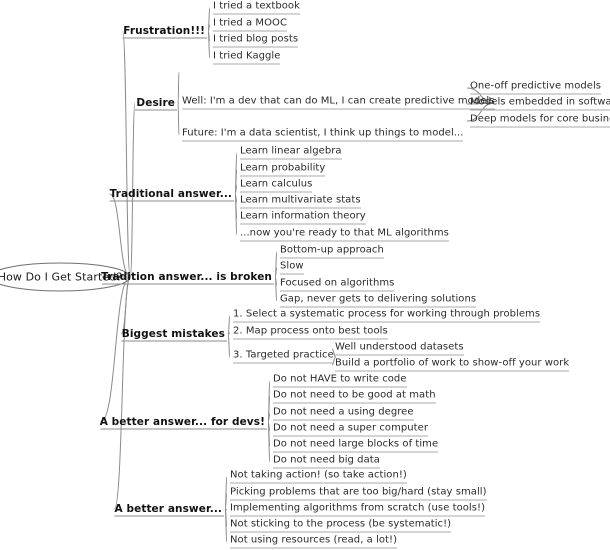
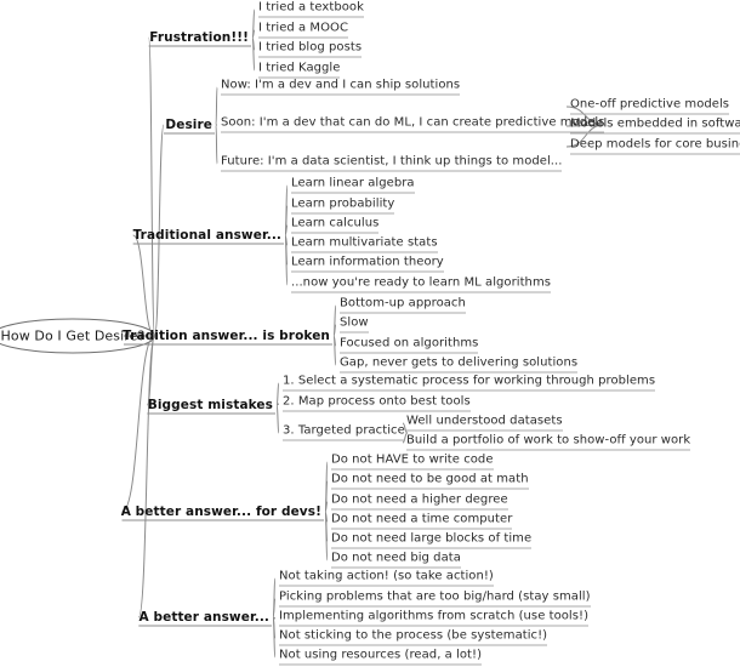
- How Do I Get Started?
+ How Do I Get Desire?
  Frustration!!!
  I tried a textbook
  I tried a MOOC
  I tried blog posts
  I tried Kaggle
  Desire
+ Now: I'm a dev and I can ship solutions
- Well: I'm a dev that can do ML, I can create predictive models
+ Soon: I'm a dev that can do ML, I can create predictive models
  One-off predictive models
  Models embedded in softwa
  Deep models for core busin
  Future: I'm a data scientist, I think up things to model...
  Traditional answer...
  Learn linear algebra
  Learn probability
  Learn calculus
  Learn multivariate stats
  Learn information theory
- ...now you're ready to that ML algorithms
+ ...now you're ready to learn ML algorithms
  Tradition answer... is broken
  Bottom-up approach
  Slow
  Focused on algorithms
  Gap, never gets to delivering solutions
  Biggest mistakes
  1. Select a systematic process for working through problems
  2. Map process onto best tools
  3. Targeted practice
  Well understood datasets
  Build a portfolio of work to show-off your work
  A better answer... for devs!
  Do not HAVE to write code
  Do not need to be good at math
- Do not need a using degree
+ Do not need a higher degree
- Do not need a super computer
+ Do not need a time computer
  Do not need large blocks of time
  Do not need big data
  A better answer...
  Not taking action! (so take action!)
  Picking problems that are too big/hard (stay small)
  Implementing algorithms from scratch (use tools!)
  Not sticking to the process (be systematic!)
  Not using resources (read, a lot!)
